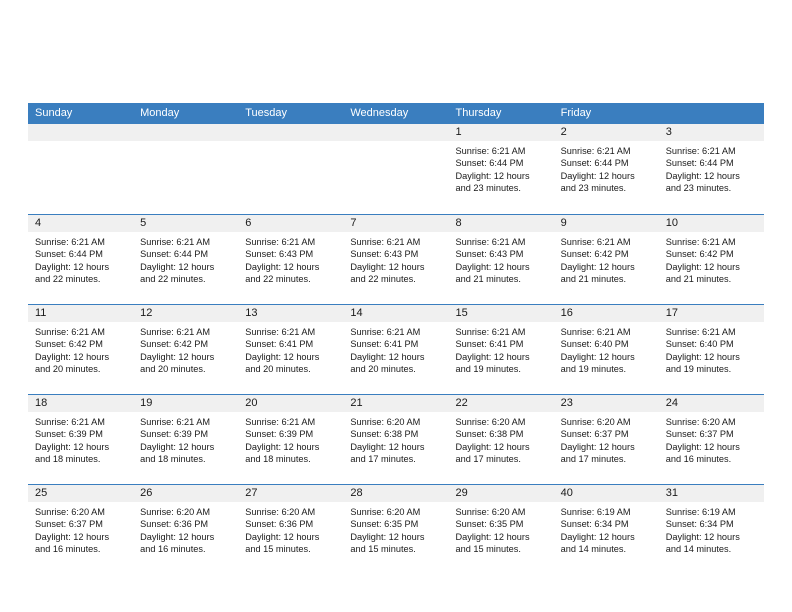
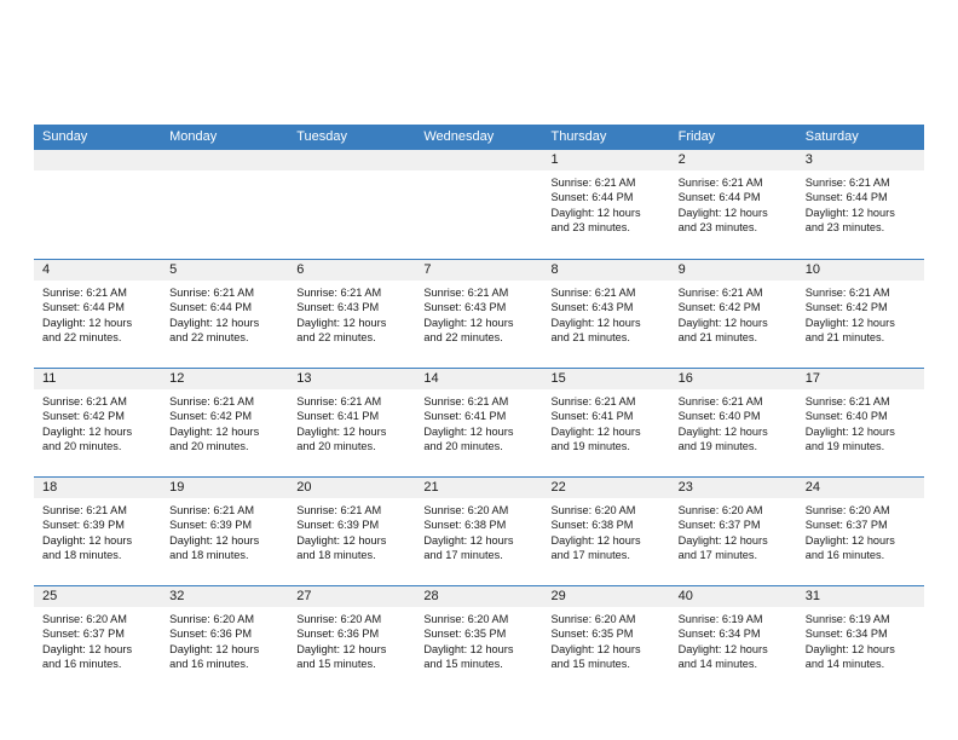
  Sunday
  Monday
  Tuesday
  Wednesday
  Thursday
  Friday
+ Saturday
  1
  Sunrise: 6:21 AM
  Sunset: 6:44 PM
  Daylight: 12 hours
  and 23 minutes.
  2
  Sunrise: 6:21 AM
  Sunset: 6:44 PM
  Daylight: 12 hours
  and 23 minutes.
  3
  Sunrise: 6:21 AM
  Sunset: 6:44 PM
  Daylight: 12 hours
  and 23 minutes.
  4
  Sunrise: 6:21 AM
  Sunset: 6:44 PM
  Daylight: 12 hours
  and 22 minutes.
  5
  Sunrise: 6:21 AM
  Sunset: 6:44 PM
  Daylight: 12 hours
  and 22 minutes.
  6
  Sunrise: 6:21 AM
  Sunset: 6:43 PM
  Daylight: 12 hours
  and 22 minutes.
  7
  Sunrise: 6:21 AM
  Sunset: 6:43 PM
  Daylight: 12 hours
  and 22 minutes.
  8
  Sunrise: 6:21 AM
  Sunset: 6:43 PM
  Daylight: 12 hours
  and 21 minutes.
  9
  Sunrise: 6:21 AM
  Sunset: 6:42 PM
  Daylight: 12 hours
  and 21 minutes.
  10
  Sunrise: 6:21 AM
  Sunset: 6:42 PM
  Daylight: 12 hours
  and 21 minutes.
  11
  Sunrise: 6:21 AM
  Sunset: 6:42 PM
  Daylight: 12 hours
  and 20 minutes.
  12
  Sunrise: 6:21 AM
  Sunset: 6:42 PM
  Daylight: 12 hours
  and 20 minutes.
  13
  Sunrise: 6:21 AM
  Sunset: 6:41 PM
  Daylight: 12 hours
  and 20 minutes.
  14
  Sunrise: 6:21 AM
  Sunset: 6:41 PM
  Daylight: 12 hours
  and 20 minutes.
  15
  Sunrise: 6:21 AM
  Sunset: 6:41 PM
  Daylight: 12 hours
  and 19 minutes.
  16
  Sunrise: 6:21 AM
  Sunset: 6:40 PM
  Daylight: 12 hours
  and 19 minutes.
  17
  Sunrise: 6:21 AM
  Sunset: 6:40 PM
  Daylight: 12 hours
  and 19 minutes.
  18
  Sunrise: 6:21 AM
  Sunset: 6:39 PM
  Daylight: 12 hours
  and 18 minutes.
  19
  Sunrise: 6:21 AM
  Sunset: 6:39 PM
  Daylight: 12 hours
  and 18 minutes.
  20
  Sunrise: 6:21 AM
  Sunset: 6:39 PM
  Daylight: 12 hours
  and 18 minutes.
  21
  Sunrise: 6:20 AM
  Sunset: 6:38 PM
  Daylight: 12 hours
  and 17 minutes.
  22
  Sunrise: 6:20 AM
  Sunset: 6:38 PM
  Daylight: 12 hours
  and 17 minutes.
  23
  Sunrise: 6:20 AM
  Sunset: 6:37 PM
  Daylight: 12 hours
  and 17 minutes.
  24
  Sunrise: 6:20 AM
  Sunset: 6:37 PM
  Daylight: 12 hours
  and 16 minutes.
  25
  Sunrise: 6:20 AM
  Sunset: 6:37 PM
  Daylight: 12 hours
  and 16 minutes.
- 26
+ 32
  Sunrise: 6:20 AM
  Sunset: 6:36 PM
  Daylight: 12 hours
  and 16 minutes.
  27
  Sunrise: 6:20 AM
  Sunset: 6:36 PM
  Daylight: 12 hours
  and 15 minutes.
  28
  Sunrise: 6:20 AM
  Sunset: 6:35 PM
  Daylight: 12 hours
  and 15 minutes.
  29
  Sunrise: 6:20 AM
  Sunset: 6:35 PM
  Daylight: 12 hours
  and 15 minutes.
  40
  Sunrise: 6:19 AM
  Sunset: 6:34 PM
  Daylight: 12 hours
  and 14 minutes.
  31
  Sunrise: 6:19 AM
  Sunset: 6:34 PM
  Daylight: 12 hours
  and 14 minutes.
